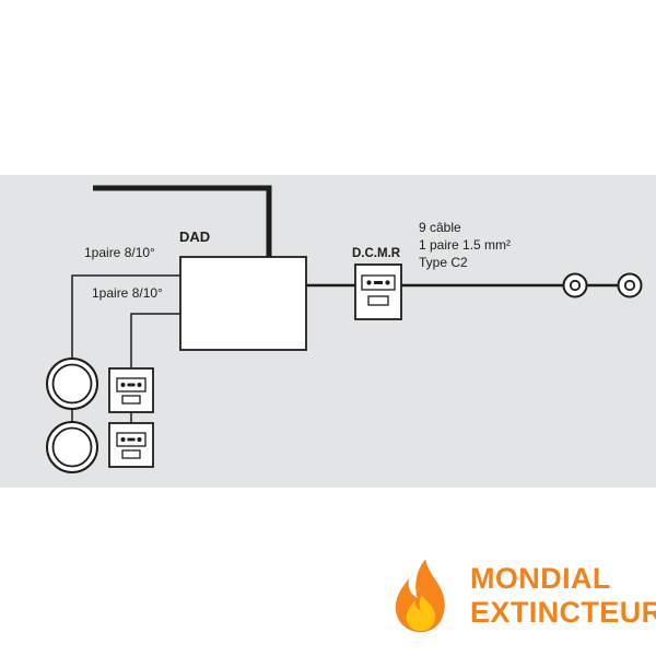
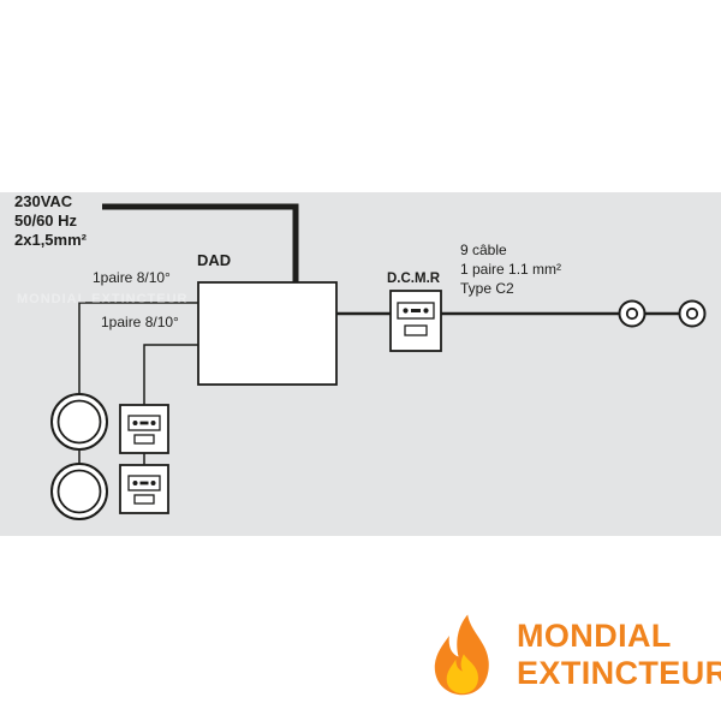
+ MONDIAL EXTINCTEUR
+ 230VAC
+ 50/60 Hz
+ 2x1,5mm²
  DAD
  1paire 8/10°
  1paire 8/10°
  D.C.M.R
  9 câble
- 1 paire 1.5 mm²
+ 1 paire 1.1 mm²
  Type C2
  MONDIAL
  EXTINCTEUR
